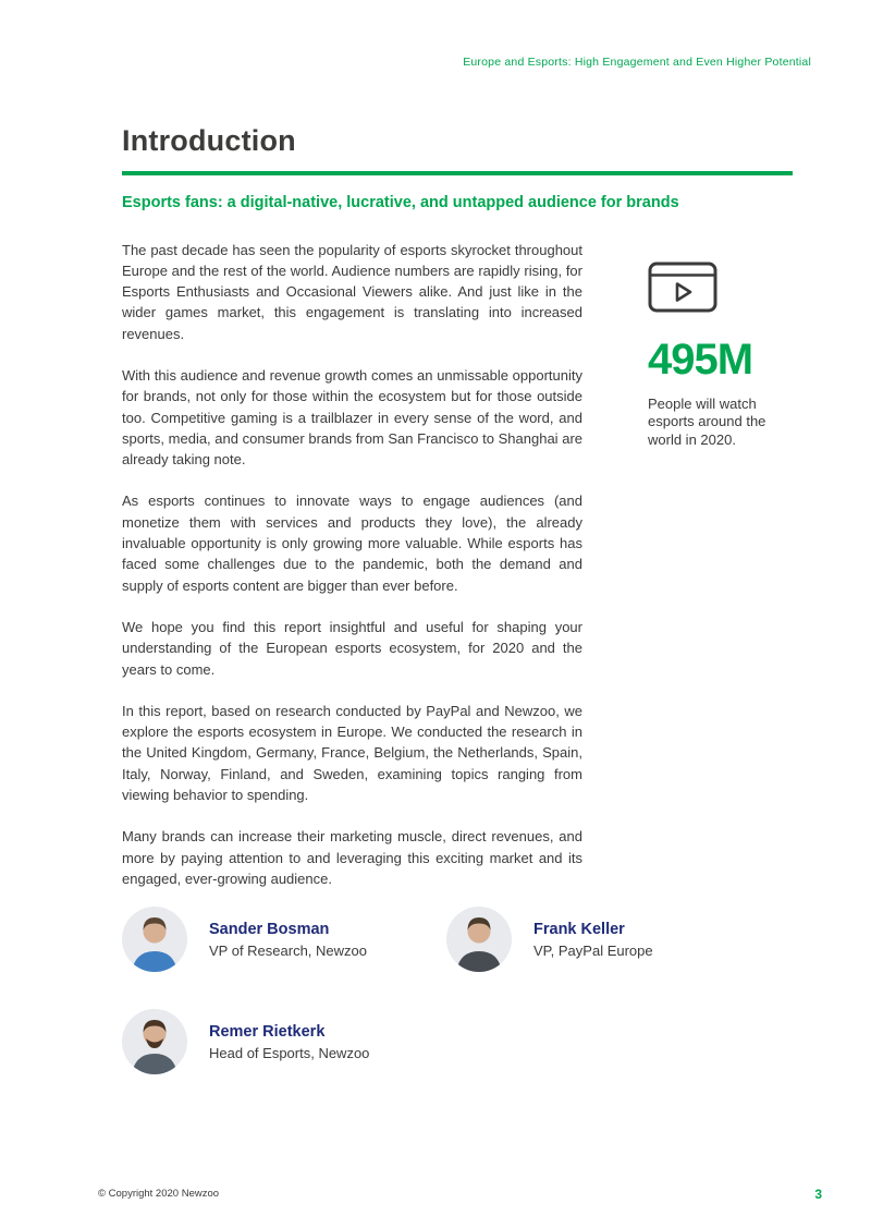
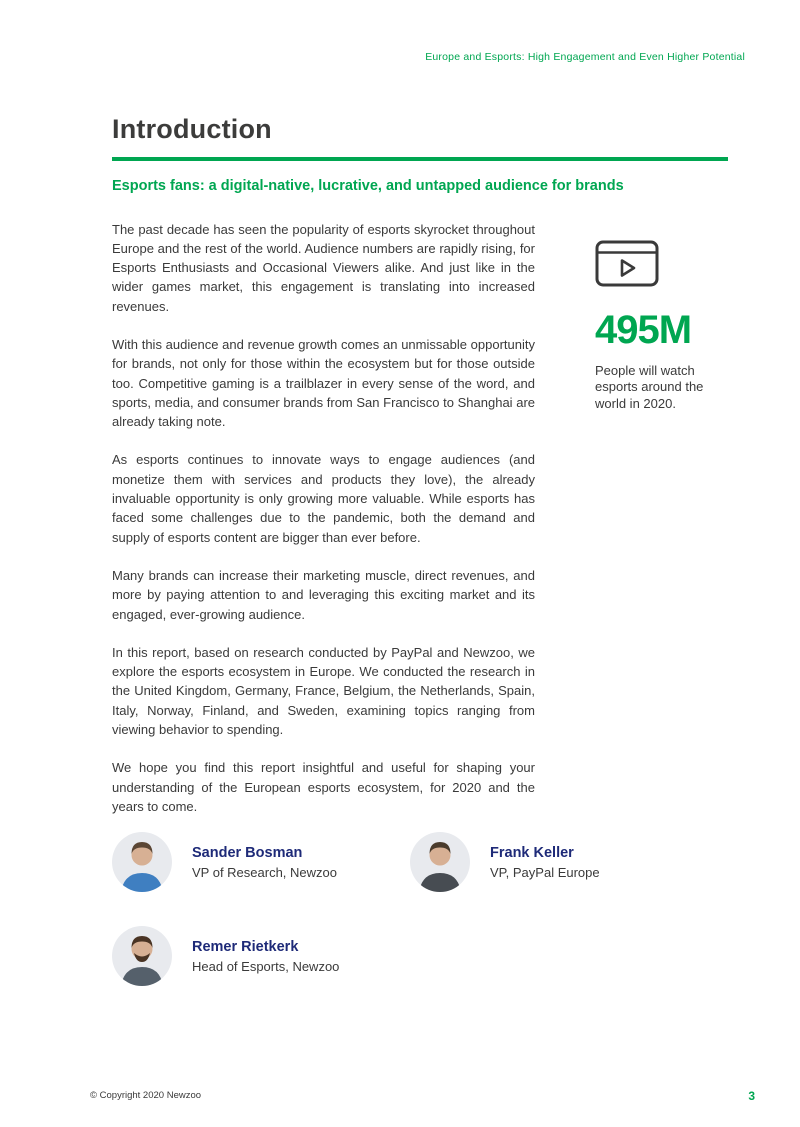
  Europe and Esports: High Engagement and Even Higher Potential
  Introduction
  Esports fans: a digital-native, lucrative, and untapped audience for brands
  The past decade has seen the popularity of esports skyrocket throughout Europe and the rest of the world. Audience numbers are rapidly rising, for Esports Enthusiasts and Occasional Viewers alike. And just like in the wider games market, this engagement is translating into increased revenues.
  With this audience and revenue growth comes an unmissable opportunity for brands, not only for those within the ecosystem but for those outside too. Competitive gaming is a trailblazer in every sense of the word, and sports, media, and consumer brands from San Francisco to Shanghai are already taking note.
  As esports continues to innovate ways to engage audiences (and monetize them with services and products they love), the already invaluable opportunity is only growing more valuable. While esports has faced some challenges due to the pandemic, both the demand and supply of esports content are bigger than ever before.
- We hope you find this report insightful and useful for shaping your understanding of the European esports ecosystem, for 2020 and the years to come.
+ Many brands can increase their marketing muscle, direct revenues, and more by paying attention to and leveraging this exciting market and its engaged, ever-growing audience.
  In this report, based on research conducted by PayPal and Newzoo, we explore the esports ecosystem in Europe. We conducted the research in the United Kingdom, Germany, France, Belgium, the Netherlands, Spain, Italy, Norway, Finland, and Sweden, examining topics ranging from viewing behavior to spending.
- Many brands can increase their marketing muscle, direct revenues, and more by paying attention to and leveraging this exciting market and its engaged, ever-growing audience.
+ We hope you find this report insightful and useful for shaping your understanding of the European esports ecosystem, for 2020 and the years to come.
  495M
  People will watch esports around the world in 2020.
  Sander Bosman
  VP of Research, Newzoo
  Frank Keller
  VP, PayPal Europe
  Remer Rietkerk
  Head of Esports, Newzoo
  © Copyright 2020 Newzoo
  3
